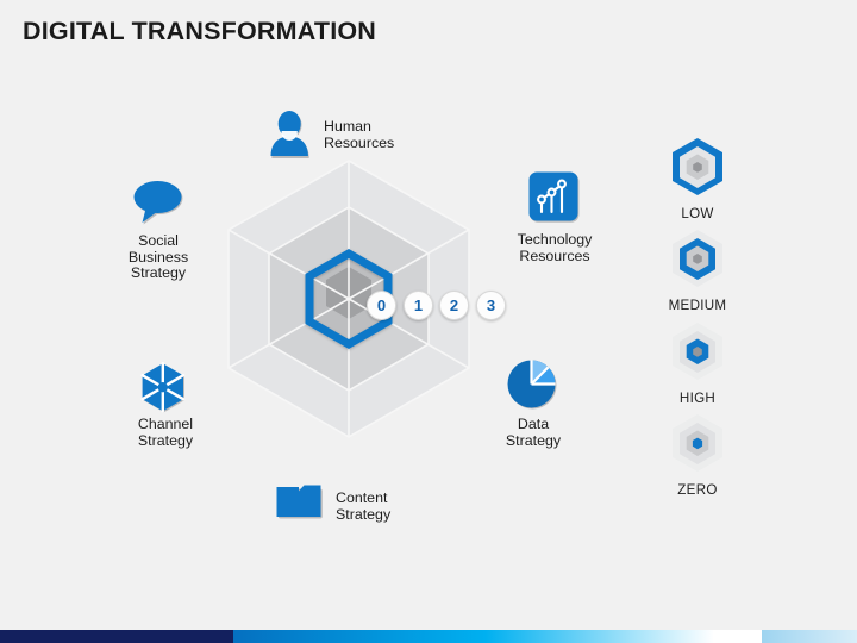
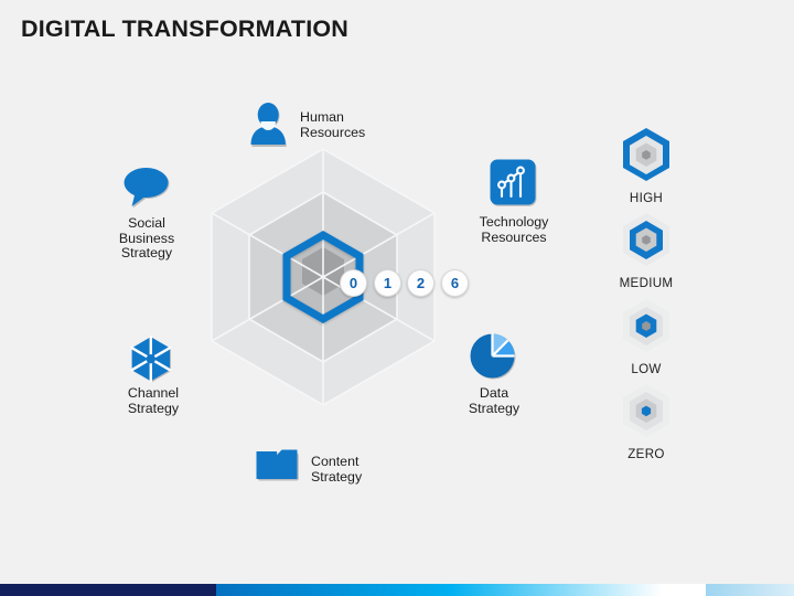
  DIGITAL TRANSFORMATION
  0
  1
  2
- 3
+ 6
  Human
  Resources
  Technology
  Resources
  Data
  Strategy
  Content
  Strategy
  Channel
  Strategy
  Social
  Business
  Strategy
- LOW
+ HIGH
  MEDIUM
- HIGH
+ LOW
  ZERO
